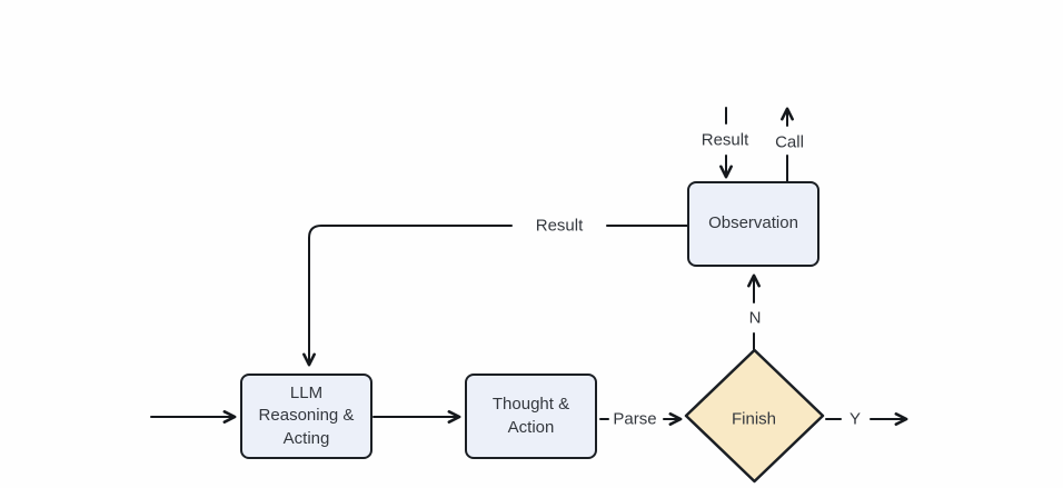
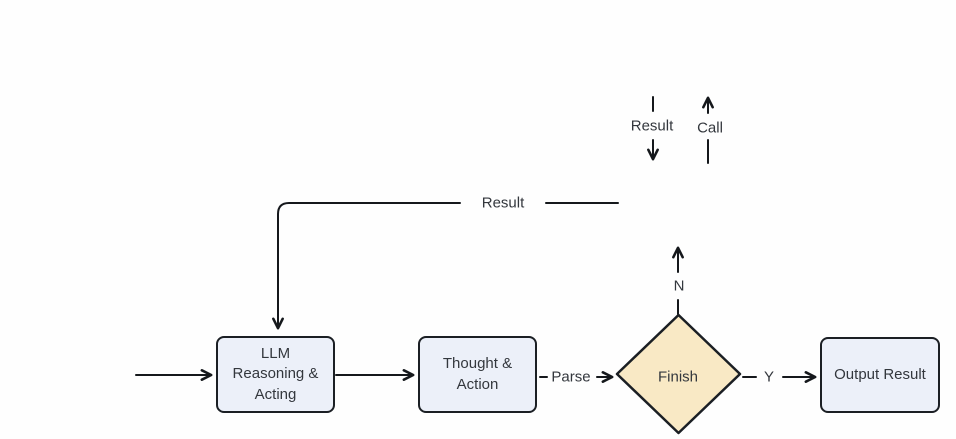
- Observation
  LLM
  Reasoning &
  Acting
  Thought &
  Action
+ Output Result
  Finish
  Result
  Call
  Result
  Parse
  Y
  N
